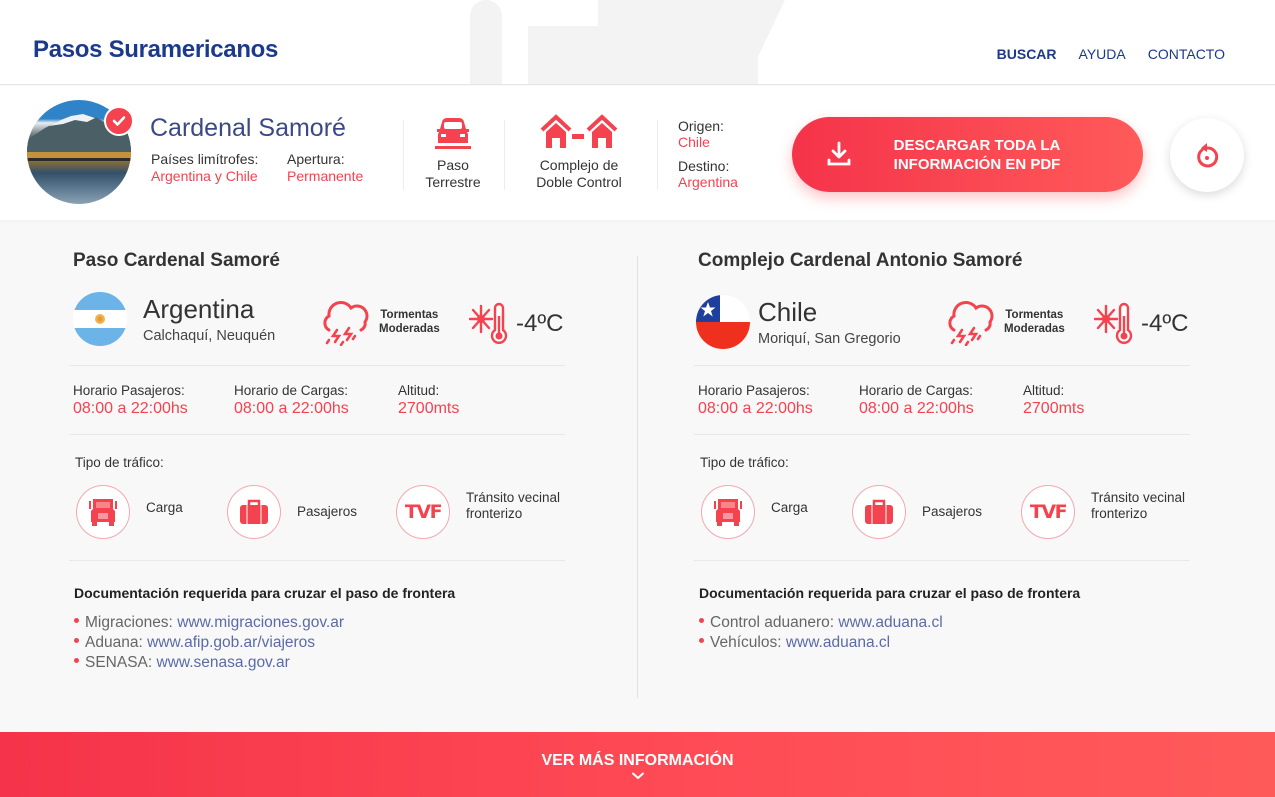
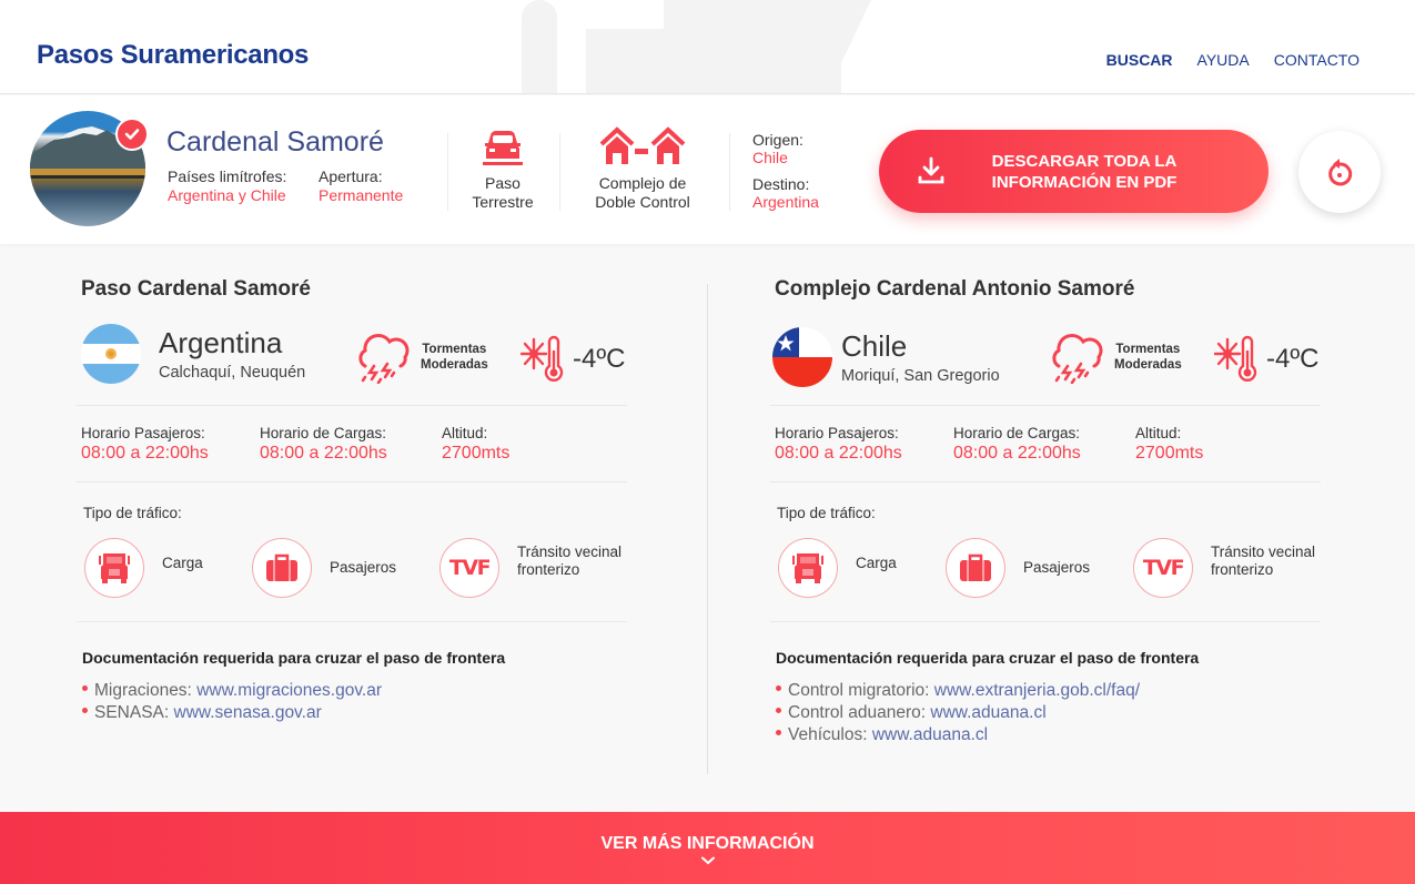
  Pasos Suramericanos
  BUSCAR
  AYUDA
  CONTACTO
  Cardenal Samoré
  Países limítrofes:
  Argentina y Chile
  Apertura:
  Permanente
  Paso
  Terrestre
  Complejo de
  Doble Control
  Origen:
  Chile
  Destino:
  Argentina
  DESCARGAR TODA LA
  INFORMACIÓN EN PDF
  Paso Cardenal Samoré
  Argentina
  Calchaquí, Neuquén
  Tormentas
  Moderadas
  -4ºC
  Horario Pasajeros:
  08:00 a 22:00hs
  Horario de Cargas:
  08:00 a 22:00hs
  Altitud:
  2700mts
  Tipo de tráfico:
  Carga
  Pasajeros
  TVF
  Tránsito vecinal
  fronterizo
  Documentación requerida para cruzar el paso de frontera
  Migraciones: www.migraciones.gov.ar
- Aduana: www.afip.gob.ar/viajeros
  SENASA: www.senasa.gov.ar
  Complejo Cardenal Antonio Samoré
  Chile
  Moriquí, San Gregorio
  Tormentas
  Moderadas
  -4ºC
  Horario Pasajeros:
  08:00 a 22:00hs
  Horario de Cargas:
  08:00 a 22:00hs
  Altitud:
  2700mts
  Tipo de tráfico:
  Carga
  Pasajeros
  TVF
  Tránsito vecinal
  fronterizo
  Documentación requerida para cruzar el paso de frontera
+ Control migratorio: www.extranjeria.gob.cl/faq/
  Control aduanero: www.aduana.cl
  Vehículos: www.aduana.cl
  VER MÁS INFORMACIÓN
